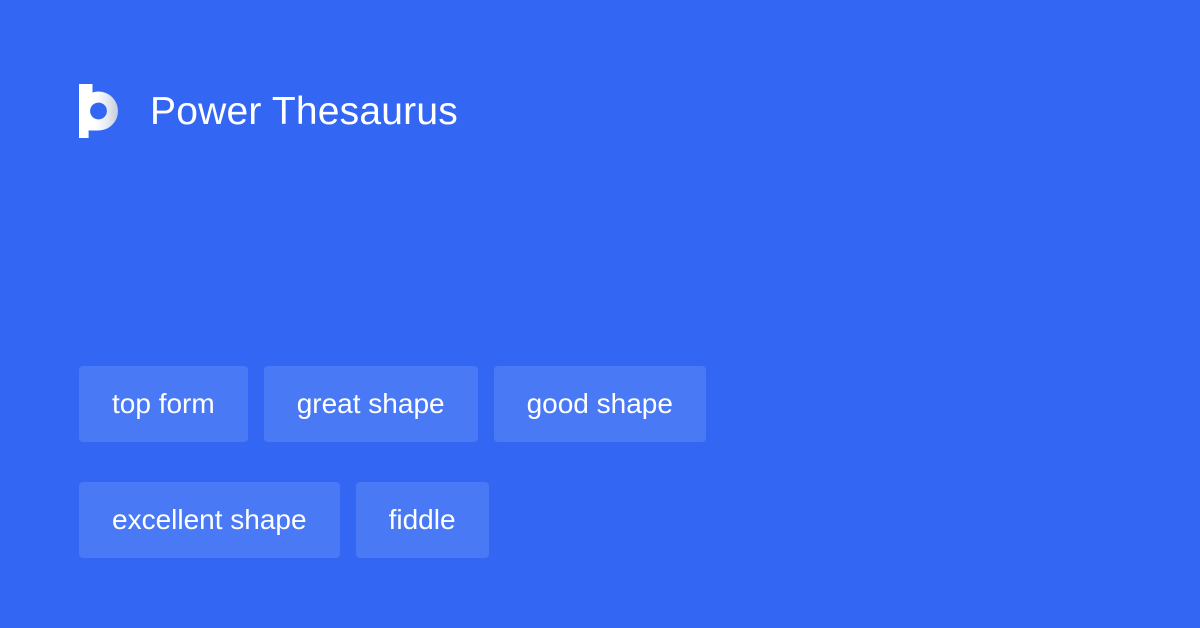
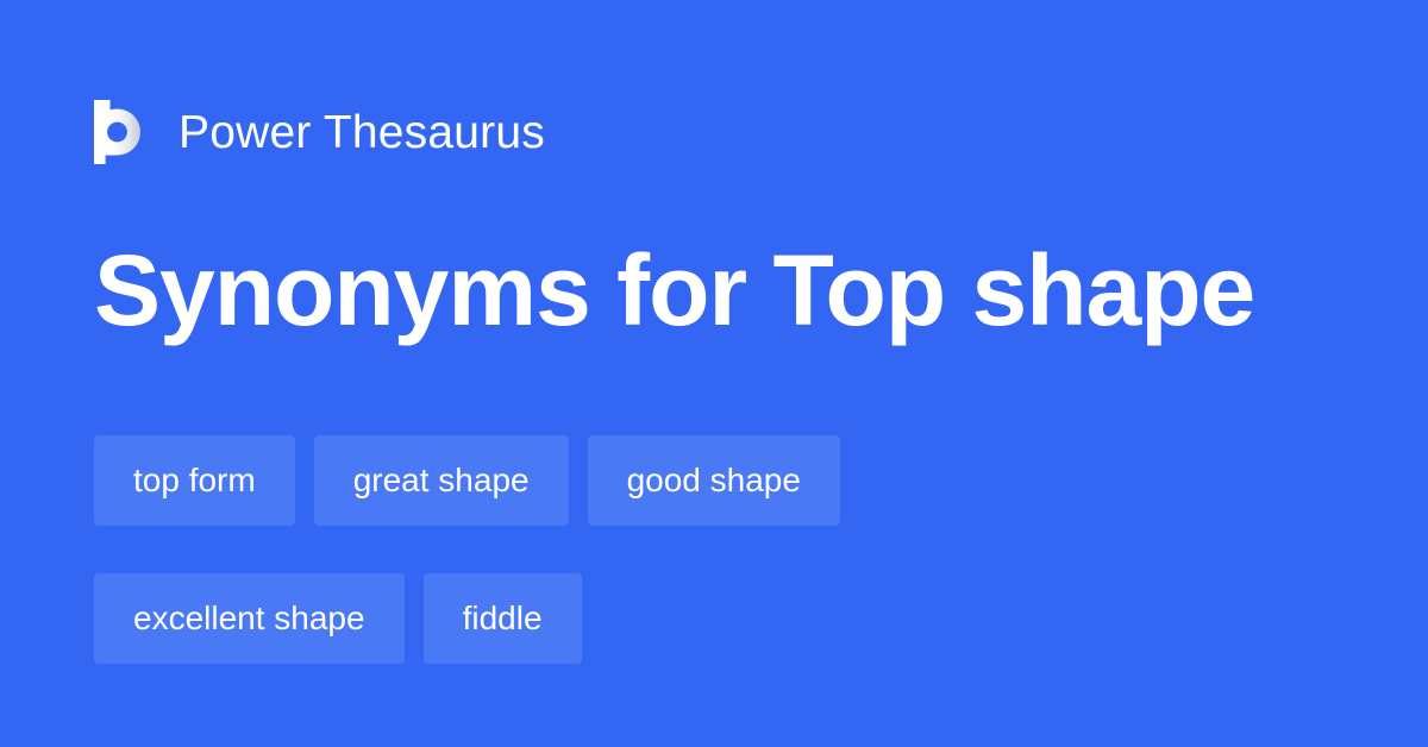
  Power Thesaurus
+ Synonyms for Top shape
  top form
  great shape
  good shape
  excellent shape
  fiddle
